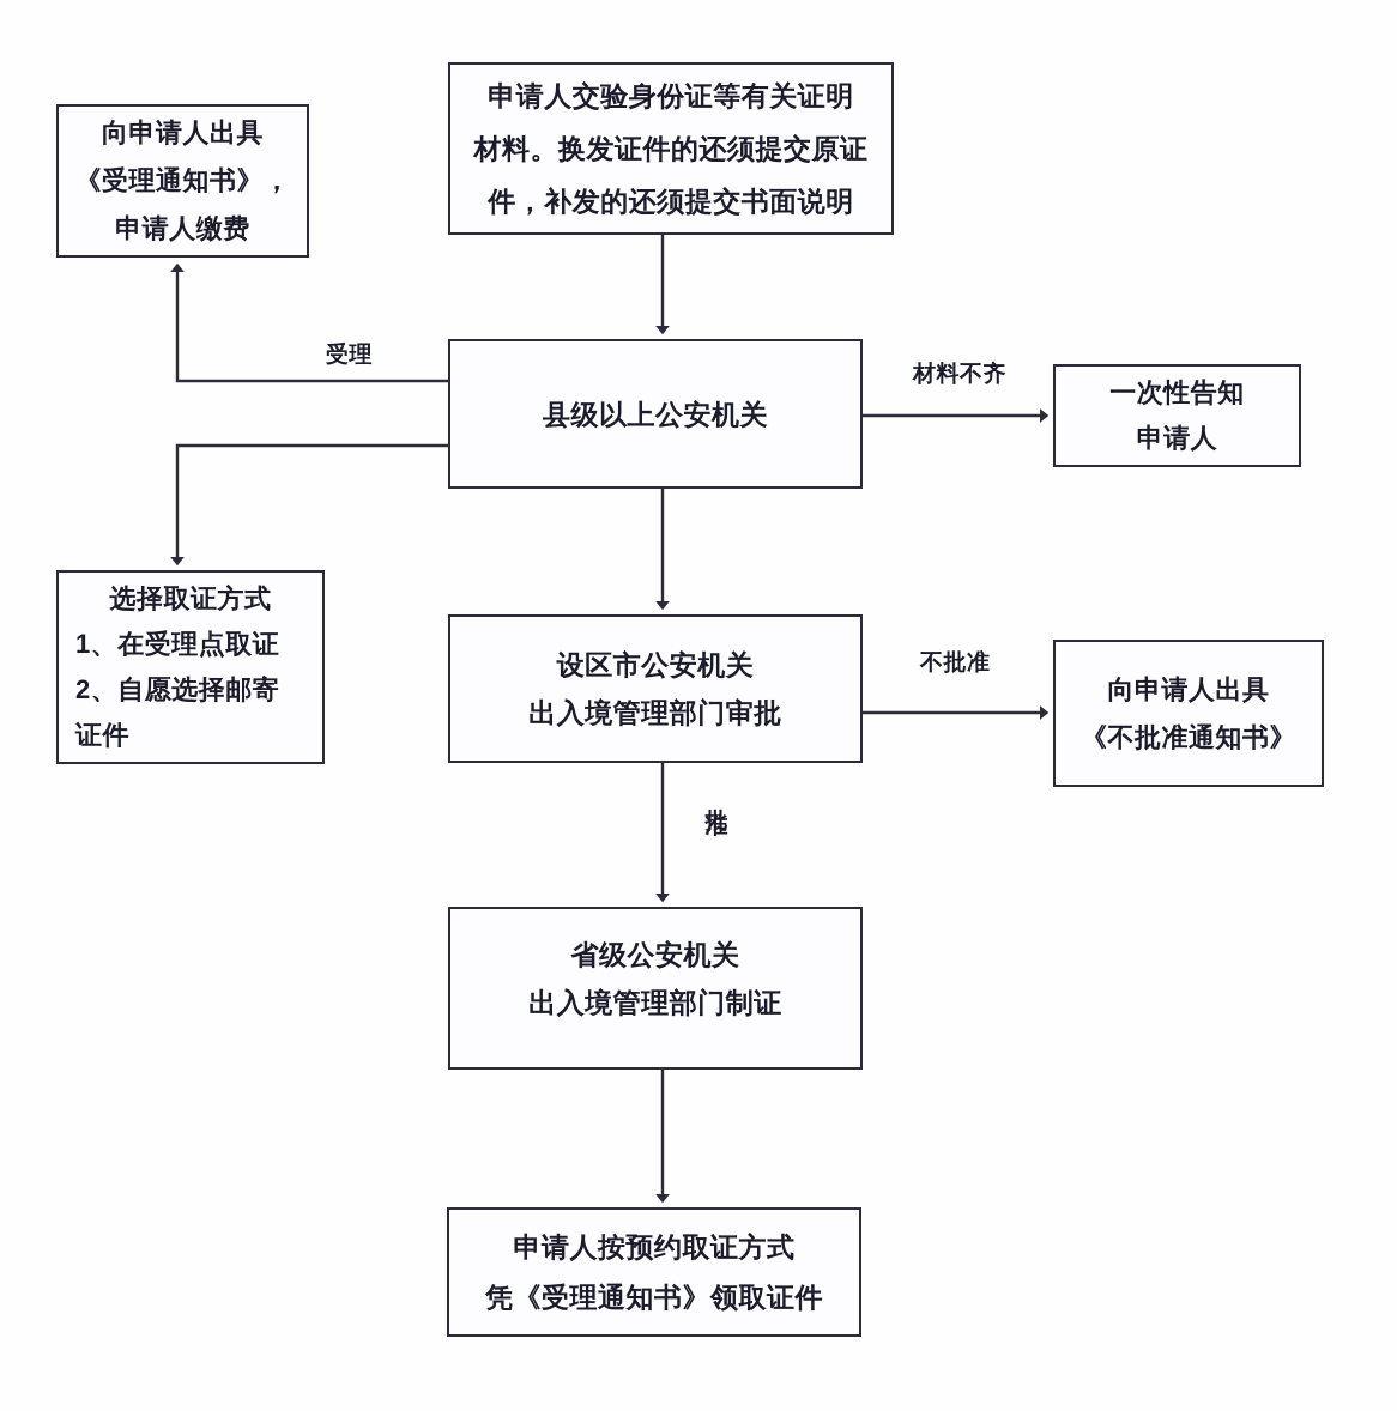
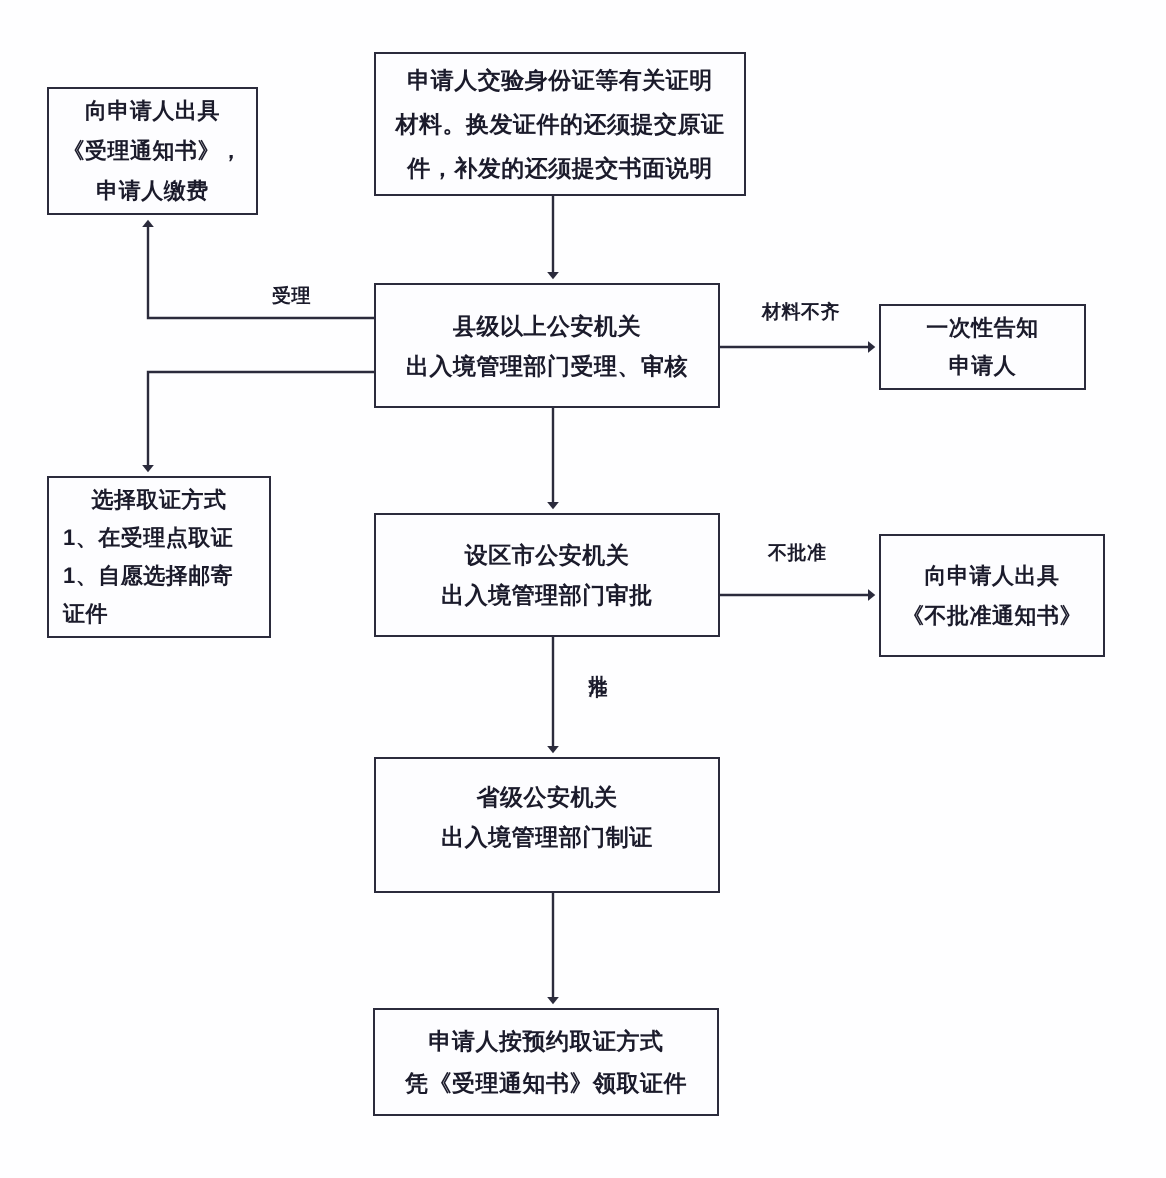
  申请人交验身份证等有关证明
  材料。换发证件的还须提交原证
  件，补发的还须提交书面说明
  向申请人出具
  《受理通知书》，
  申请人缴费
  县级以上公安机关
+ 出入境管理部门受理、审核
  一次性告知
  申请人
  选择取证方式
  1、在受理点取证
- 2、自愿选择邮寄
+ 1、自愿选择邮寄
  证件
  设区市公安机关
  出入境管理部门审批
  向申请人出具
  《不批准通知书》
  省级公安机关
  出入境管理部门制证
  申请人按预约取证方式
  凭《受理通知书》领取证件
  受理
  材料不齐
  不批准
